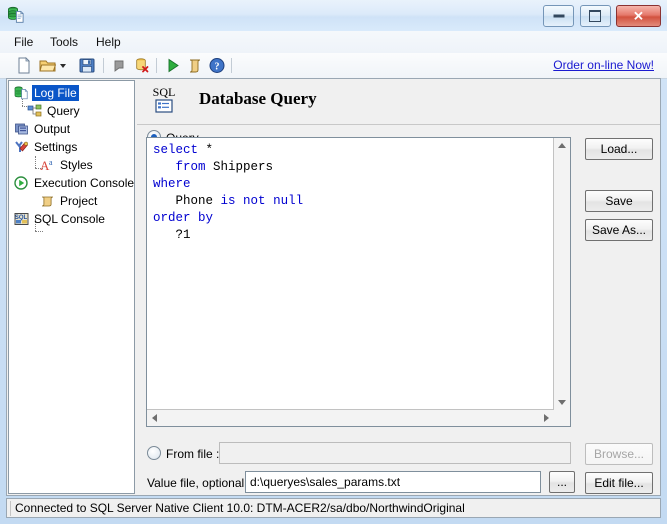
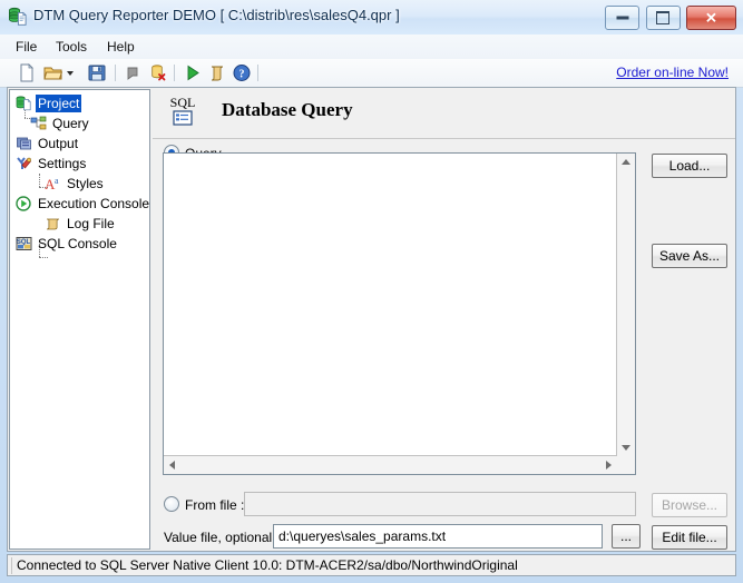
+ DTM Query Reporter DEMO [ C:\distrib\res\salesQ4.qpr ]
  ✕
  File
  Tools
  Help
  ?
  Order on-line Now!
- Log File
+ Project
  Query
  Output
  Settings
  A
  a
  Styles
  Execution Console
- Project
+ Log File
  SQL Console
  SQL
  Database Query
- select * from Shippers where Phone is not null order by ?1
  Load...
- Save
  Save As...
  Browse...
  Edit file...
  From file :
  Value file, optional
  d:\queryes\sales_params.txt
  ...
  Connected to SQL Server Native Client 10.0: DTM-ACER2/sa/dbo/NorthwindOriginal
